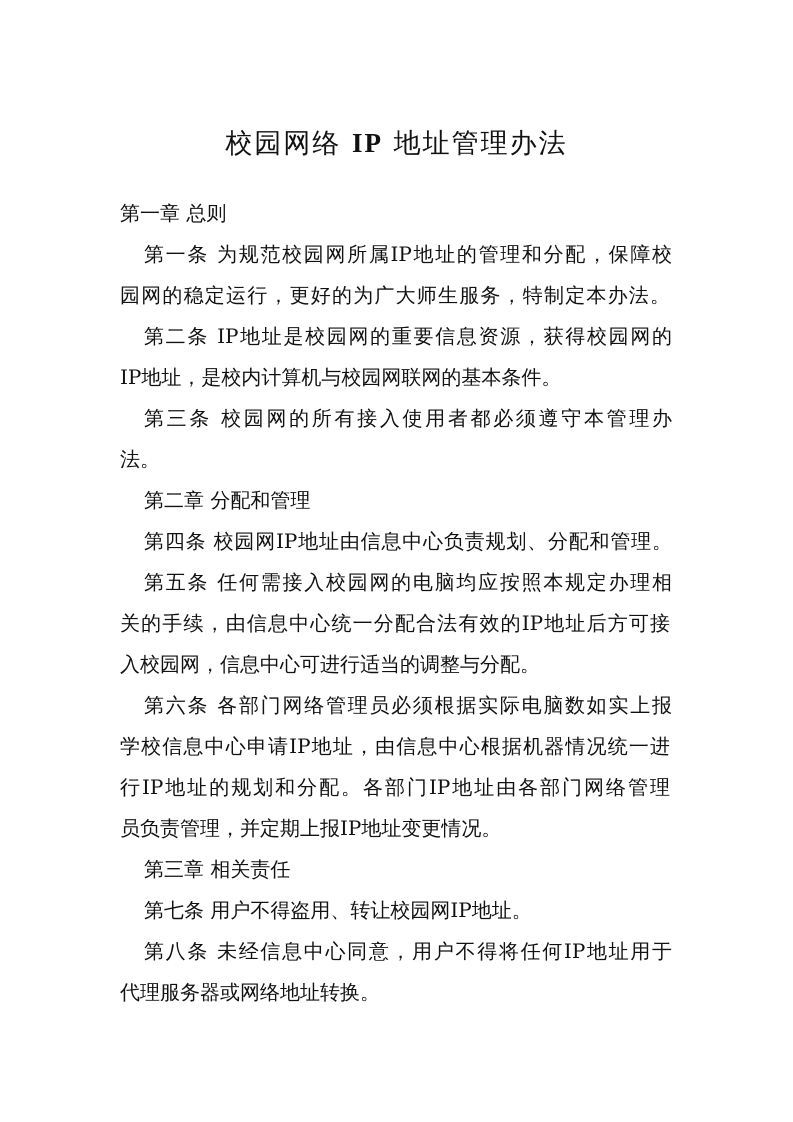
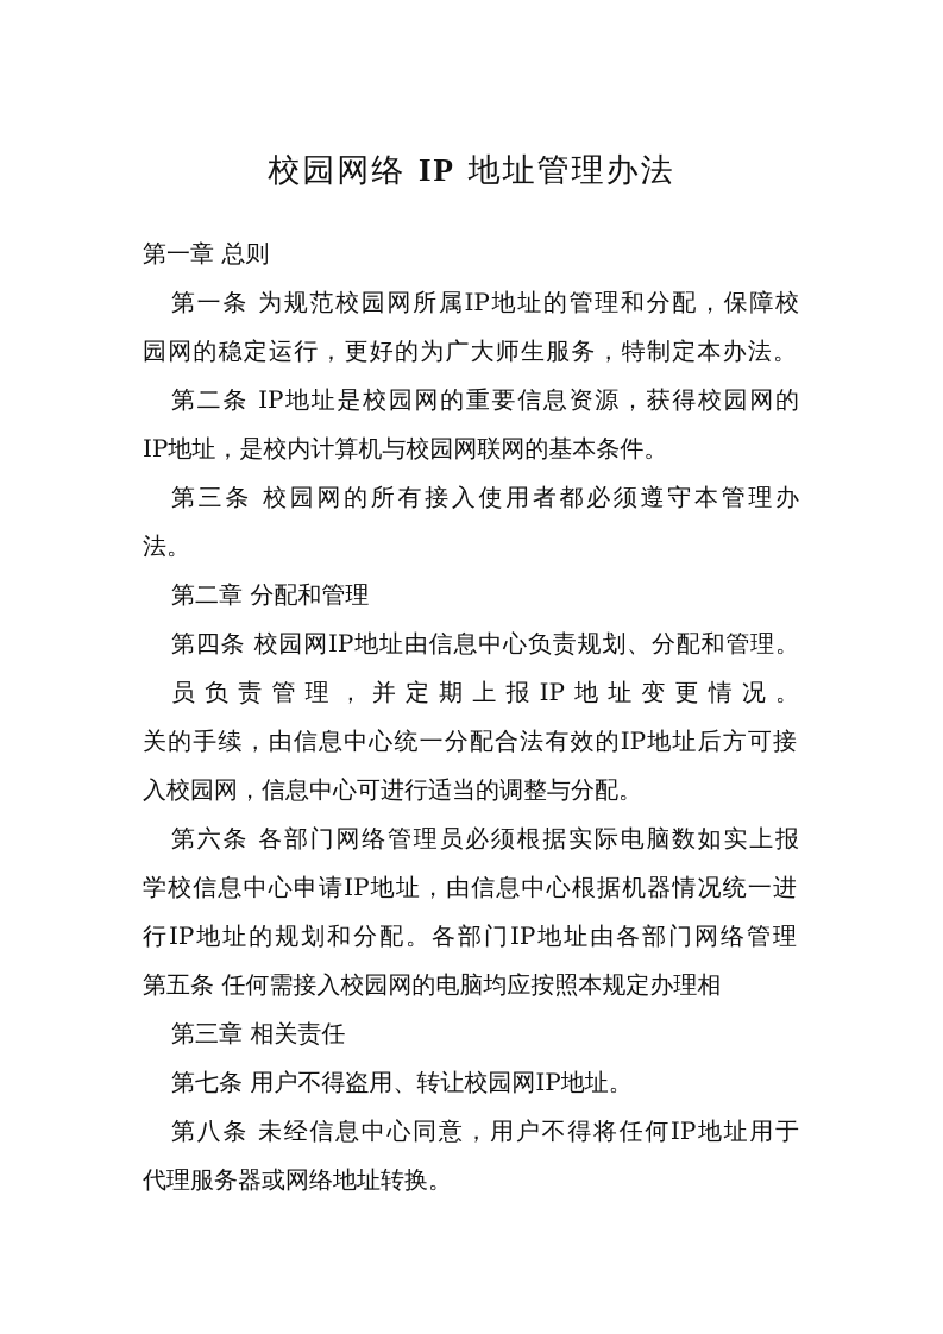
  校园网络 IP 地址管理办法
  第一章 总则
  第一条 为规范校园网所属IP地址的管理和分配，保障校
  园网的稳定运行，更好的为广大师生服务，特制定本办法。
  第二条 IP地址是校园网的重要信息资源，获得校园网的
  IP地址，是校内计算机与校园网联网的基本条件。
  第三条 校园网的所有接入使用者都必须遵守本管理办
  法。
  第二章 分配和管理
  第四条 校园网IP地址由信息中心负责规划、分配和管理。
- 第五条 任何需接入校园网的电脑均应按照本规定办理相
+ 员负责管理，并定期上报IP地址变更情况。
  关的手续，由信息中心统一分配合法有效的IP地址后方可接
  入校园网，信息中心可进行适当的调整与分配。
  第六条 各部门网络管理员必须根据实际电脑数如实上报
  学校信息中心申请IP地址，由信息中心根据机器情况统一进
  行IP地址的规划和分配。各部门IP地址由各部门网络管理
- 员负责管理，并定期上报IP地址变更情况。
+ 第五条 任何需接入校园网的电脑均应按照本规定办理相
  第三章 相关责任
  第七条 用户不得盗用、转让校园网IP地址。
  第八条 未经信息中心同意，用户不得将任何IP地址用于
  代理服务器或网络地址转换。
